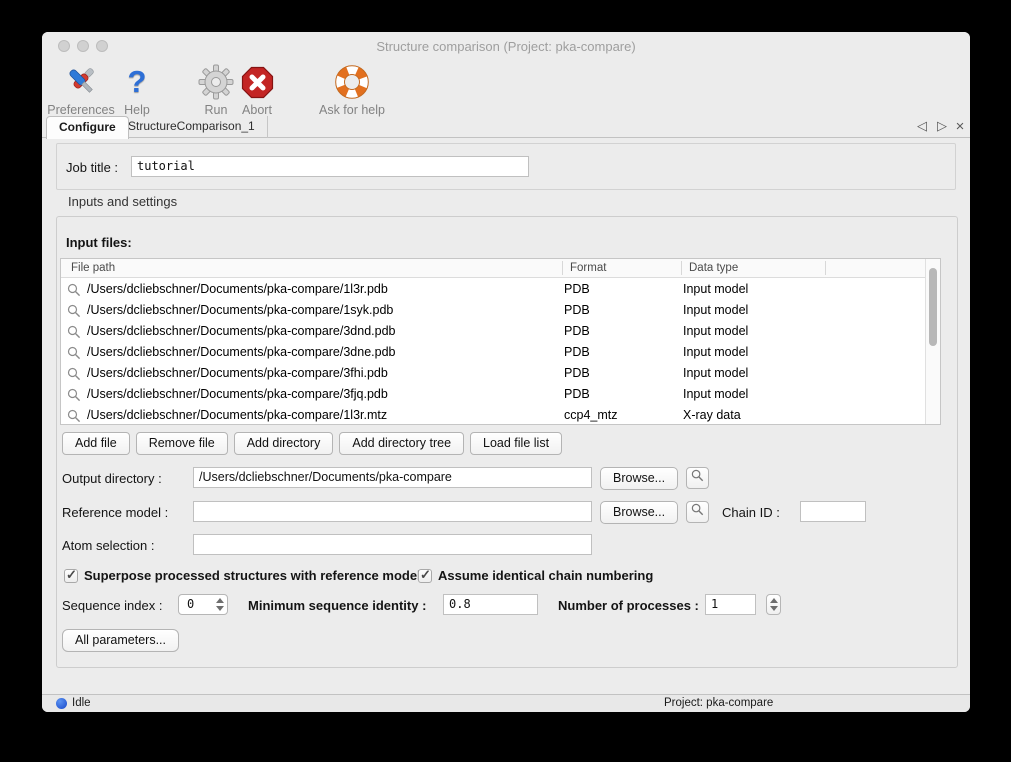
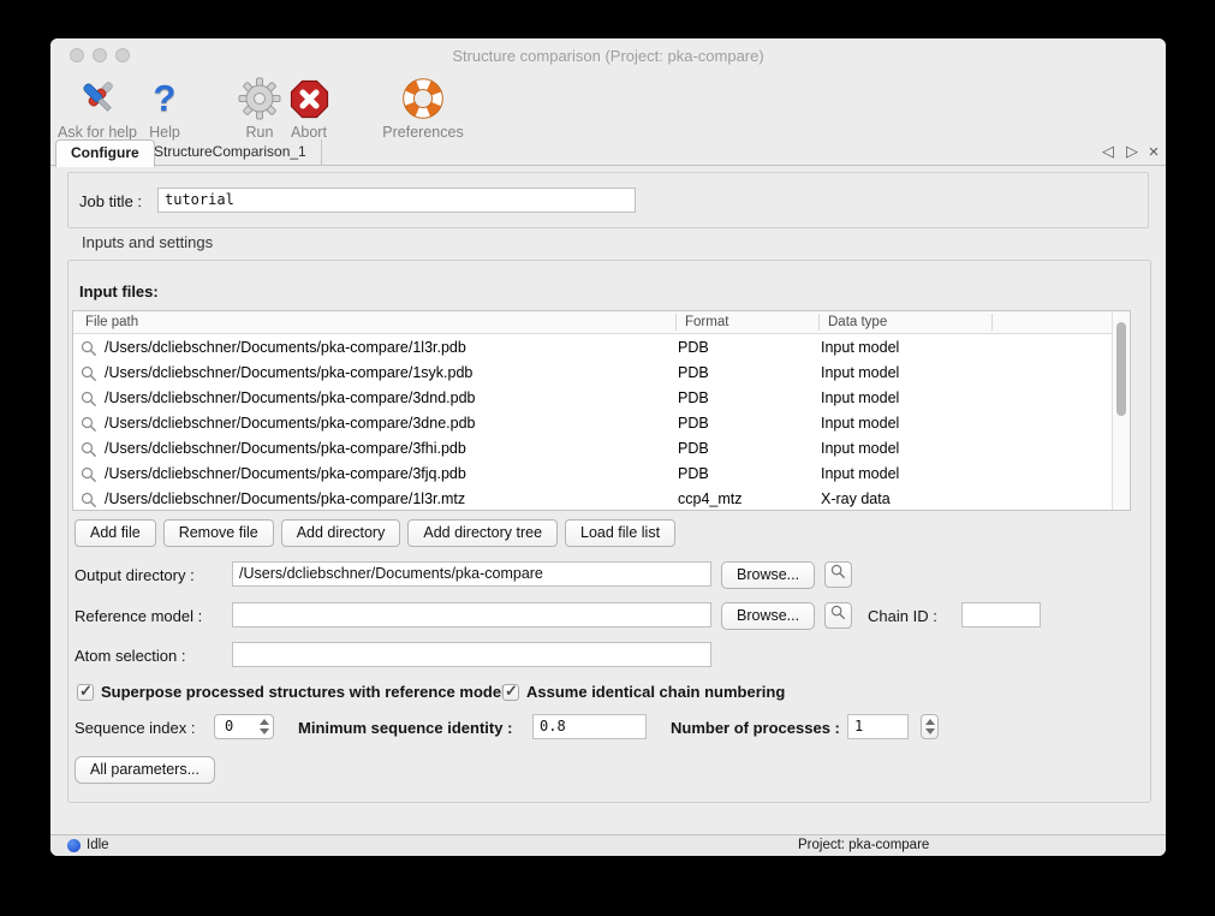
  Structure comparison (Project: pka-compare)
- Preferences
+ Ask for help
  ?
  Help
  Run
  Abort
- Ask for help
+ Preferences
  Configure
  StructureComparison_1
  ◁
  ▷
  ×
  Job title :
  tutorial
  Inputs and settings
  Input files:
  File path
  Format
  Data type
  /Users/dcliebschner/Documents/pka-compare/1l3r.pdb
  PDB
  Input model
  /Users/dcliebschner/Documents/pka-compare/1syk.pdb
  PDB
  Input model
  /Users/dcliebschner/Documents/pka-compare/3dnd.pdb
  PDB
  Input model
  /Users/dcliebschner/Documents/pka-compare/3dne.pdb
  PDB
  Input model
  /Users/dcliebschner/Documents/pka-compare/3fhi.pdb
  PDB
  Input model
  /Users/dcliebschner/Documents/pka-compare/3fjq.pdb
  PDB
  Input model
  /Users/dcliebschner/Documents/pka-compare/1l3r.mtz
  ccp4_mtz
  X-ray data
  Add file
  Remove file
  Add directory
  Add directory tree
  Load file list
  Output directory :
  /Users/dcliebschner/Documents/pka-compare
  Browse...
  Reference model :
  Browse...
  Chain ID :
  Atom selection :
  Superpose processed structures with reference mode
  Assume identical chain numbering
  Sequence index :
  0
  Minimum sequence identity :
  0.8
  Number of processes :
  1
  All parameters...
  Idle
  Project: pka-compare
